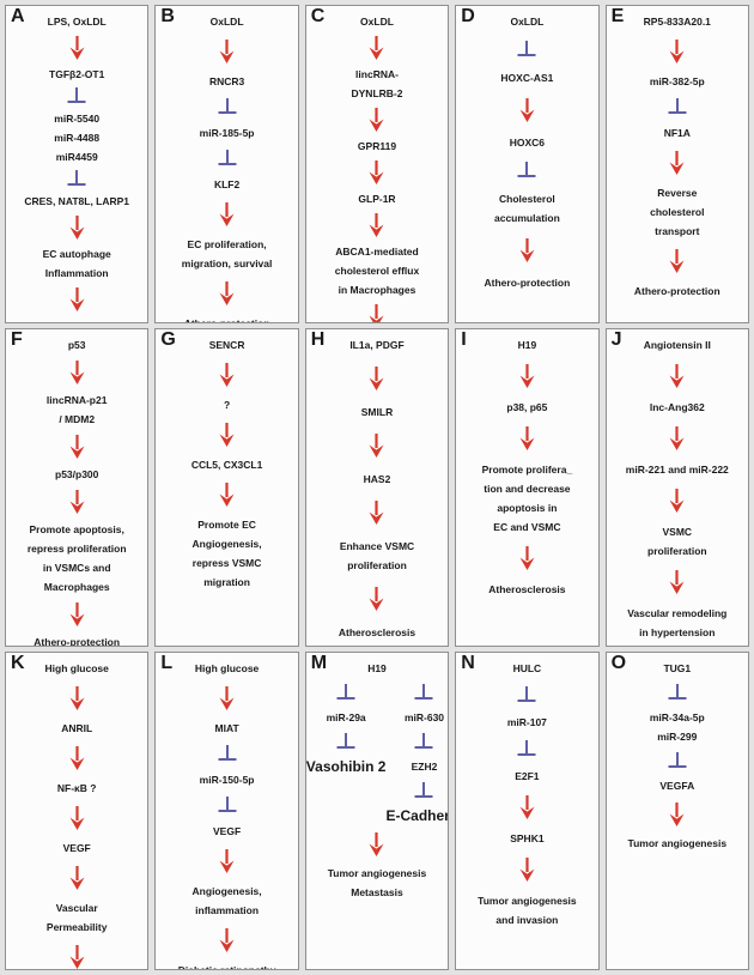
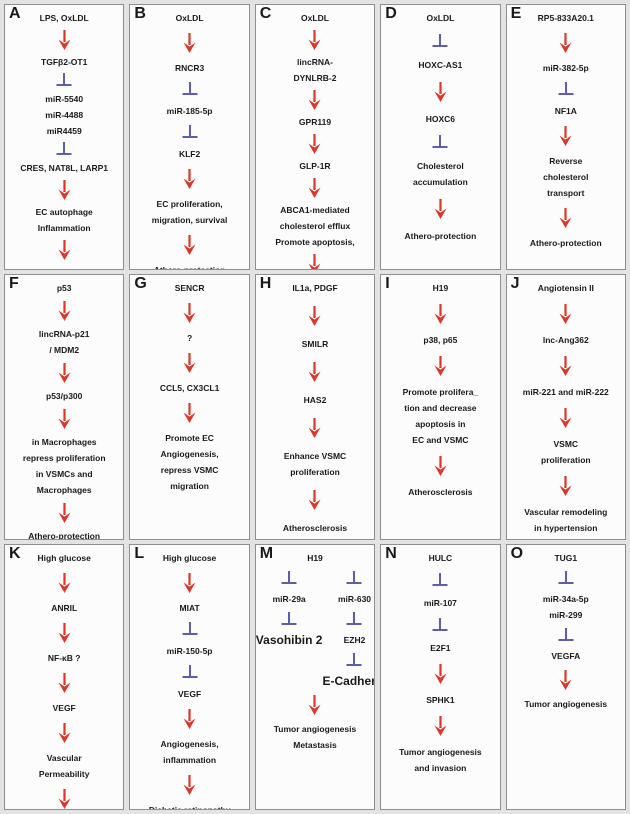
  A
  LPS, OxLDL
  TGFβ2-OT1
  miR-5540
  miR-4488
  miR4459
  CRES, NAT8L, LARP1
  EC autophage
  Inflammation
  B
  OxLDL
  RNCR3
  miR-185-5p
  KLF2
  EC proliferation,
  migration, survival
  C
  OxLDL
  lincRNA-
  DYNLRB-2
  GPR119
  GLP-1R
  ABCA1-mediated
  cholesterol efflux
- in Macrophages
+ Promote apoptosis,
  D
  OxLDL
  HOXC-AS1
  HOXC6
  Cholesterol
  accumulation
  Athero-protection
  E
  RP5-833A20.1
  miR-382-5p
  NF1A
  Reverse
  cholesterol
  transport
  Athero-protection
  F
  p53
  lincRNA-p21
  / MDM2
  p53/p300
- Promote apoptosis,
+ in Macrophages
  repress proliferation
  in VSMCs and
  Macrophages
  Athero-protection
  G
  SENCR
  ?
  CCL5, CX3CL1
  Promote EC
  Angiogenesis,
  repress VSMC
  migration
  H
  IL1a, PDGF
  SMILR
  HAS2
  Enhance VSMC
  proliferation
  Atherosclerosis
  I
  H19
  p38, p65
  Promote prolifera_
  tion and decrease
  apoptosis in
  EC and VSMC
  Atherosclerosis
  J
  Angiotensin II
  lnc-Ang362
  miR-221 and miR-222
  VSMC
  proliferation
  Vascular remodeling
  in hypertension
  K
  High glucose
  ANRIL
  NF-κB ?
  VEGF
  Vascular
  Permeability
  L
  High glucose
  MIAT
  miR-150-5p
  VEGF
  Angiogenesis,
  inflammation
  M
  H19
  miR-29a
  Vasohibin 2
  miR-630
  EZH2
  E-Cadher
  Tumor angiogenesis
  Metastasis
  N
  HULC
  miR-107
  E2F1
  SPHK1
  Tumor angiogenesis
  and invasion
  O
  TUG1
  miR-34a-5p
  miR-299
  VEGFA
  Tumor angiogenesis
